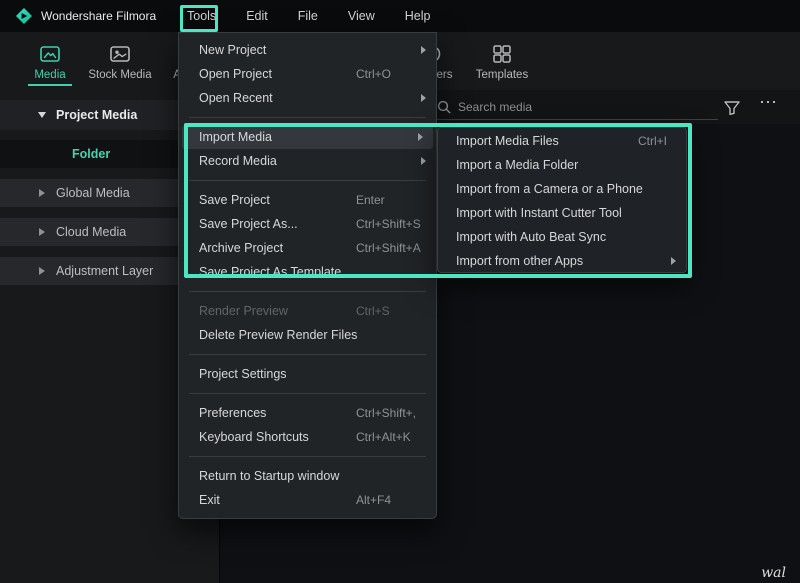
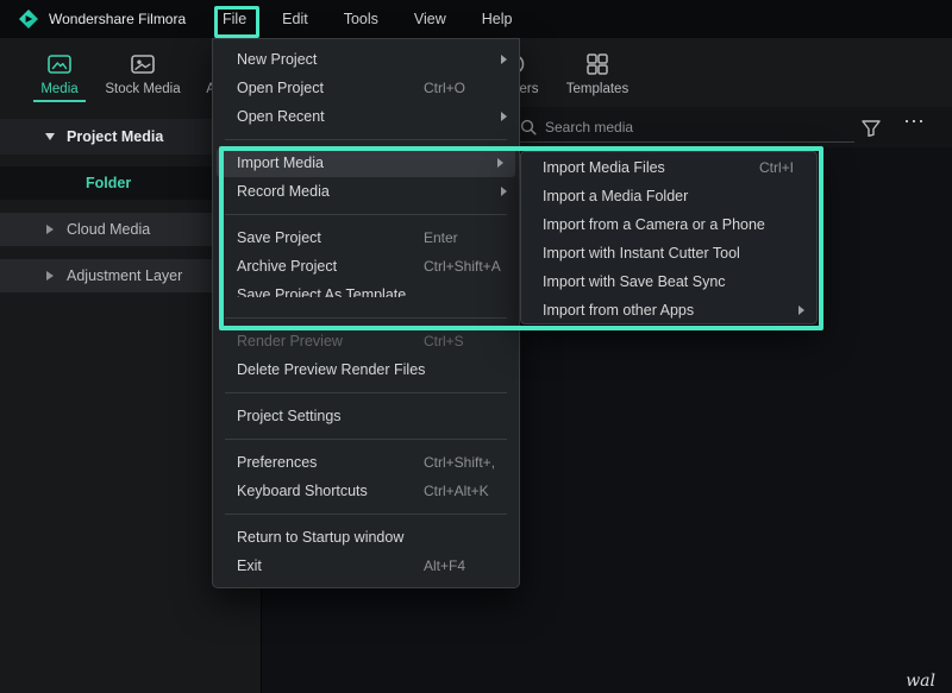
  Wondershare Filmora
- Tools
+ File
  Edit
- File
+ Tools
  View
  Help
  Media
  Stock Media
  Templates
  Search media
  ⋯
  Project Media
  Folder
- Global Media
  Cloud Media
  Adjustment Layer
  New Project
  Open Project
  Ctrl+O
  Open Recent
  Import Media
  Record Media
  Save Project
  Enter
- Save Project As...
- Ctrl+Shift+S
  Archive Project
  Ctrl+Shift+A
  Save Project As Template
  Render Preview
  Ctrl+S
  Delete Preview Render Files
  Project Settings
  Preferences
  Ctrl+Shift+,
  Keyboard Shortcuts
  Ctrl+Alt+K
  Return to Startup window
  Exit
  Alt+F4
  Import Media Files
  Ctrl+I
  Import a Media Folder
  Import from a Camera or a Phone
  Import with Instant Cutter Tool
- Import with Auto Beat Sync
+ Import with Save Beat Sync
  Import from other Apps
  wal
